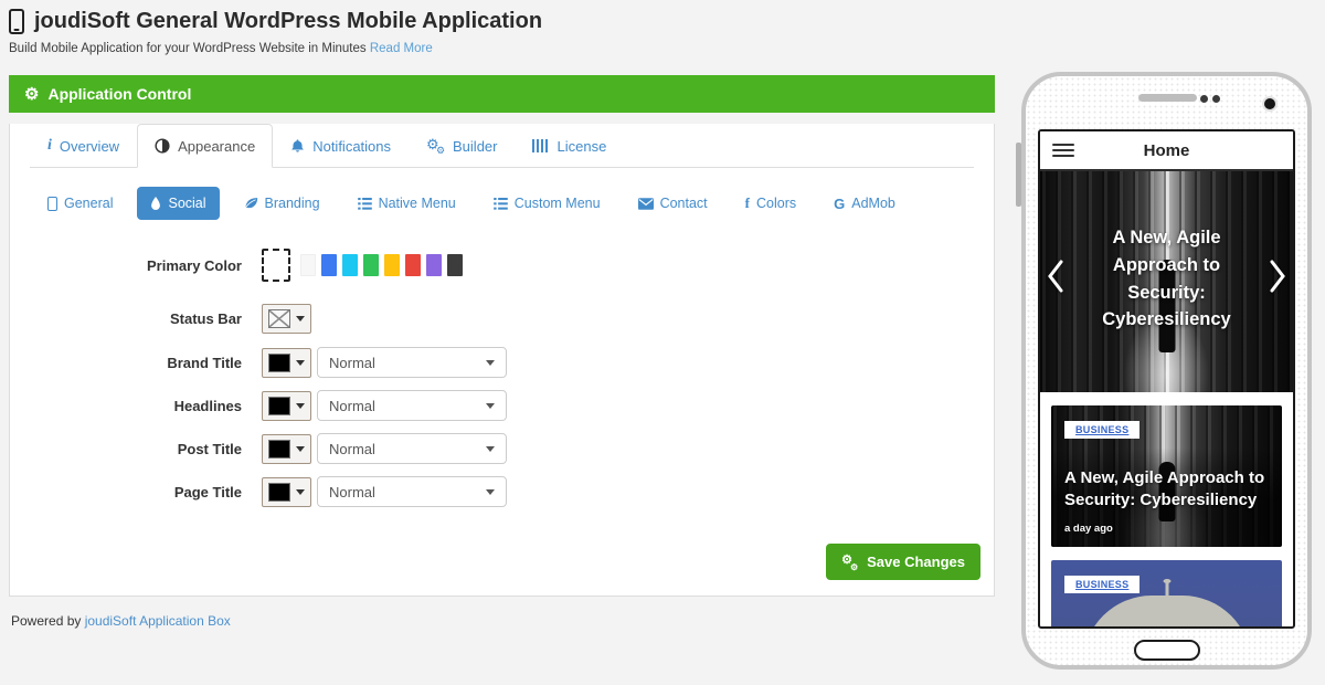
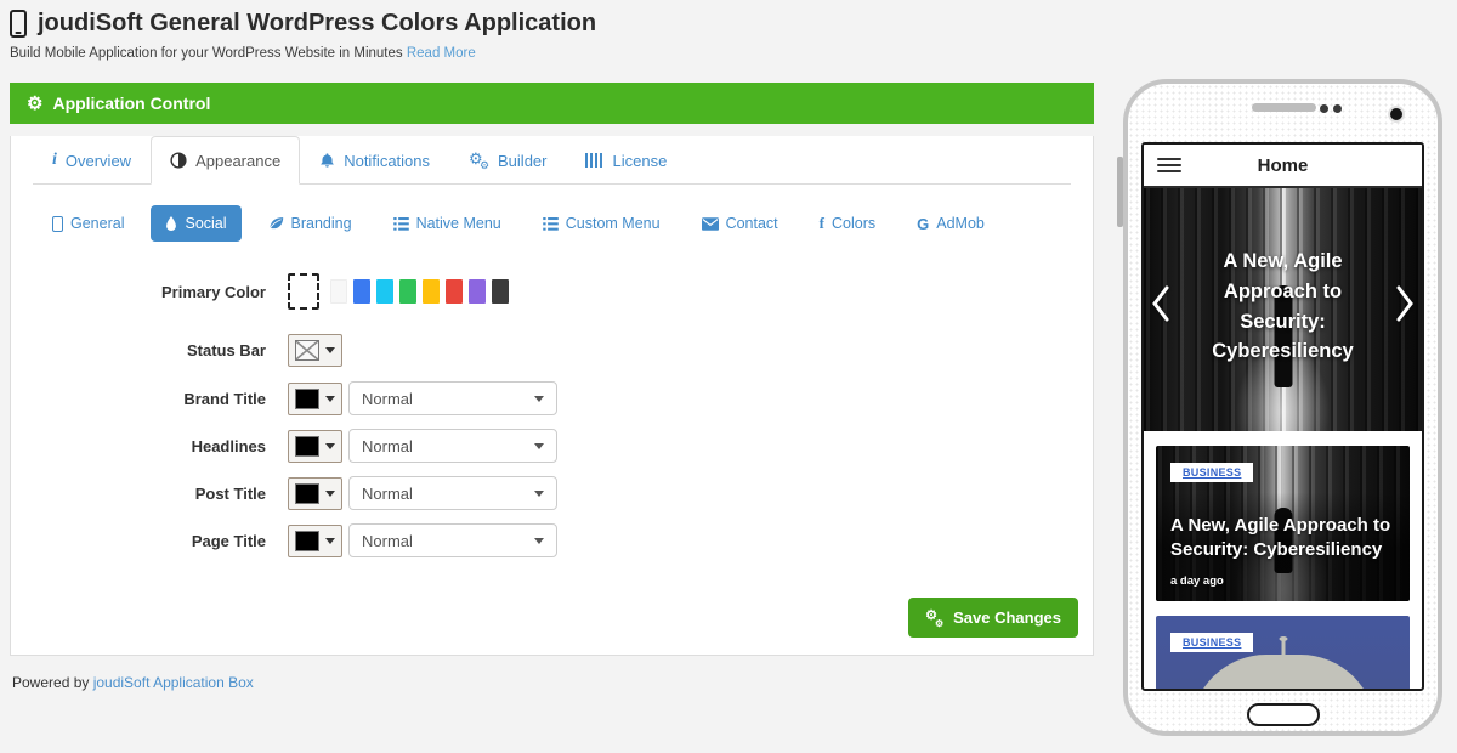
- joudiSoft General WordPress Mobile Application
+ joudiSoft General WordPress Colors Application
  Build Mobile Application for your WordPress Website in Minutes Read More
  ⚙
  Application Control
  i
  Overview
  Appearance
  Notifications
  ⚙
  ⚙
  Builder
  License
  General
  Social
  Branding
  Native Menu
  Custom Menu
  Contact
  f
  Colors
  G
  AdMob
  Primary Color
  Status Bar
  Brand Title
  Normal
  Headlines
  Normal
  Post Title
  Normal
  Page Title
  Normal
  ⚙
  ⚙
  Save Changes
  Powered by joudiSoft Application Box
  Home
  A New, Agile Approach to Security: Cyberesiliency
  BUSINESS
  A New, Agile Approach to Security: Cyberesiliency
  a day ago
  BUSINESS
